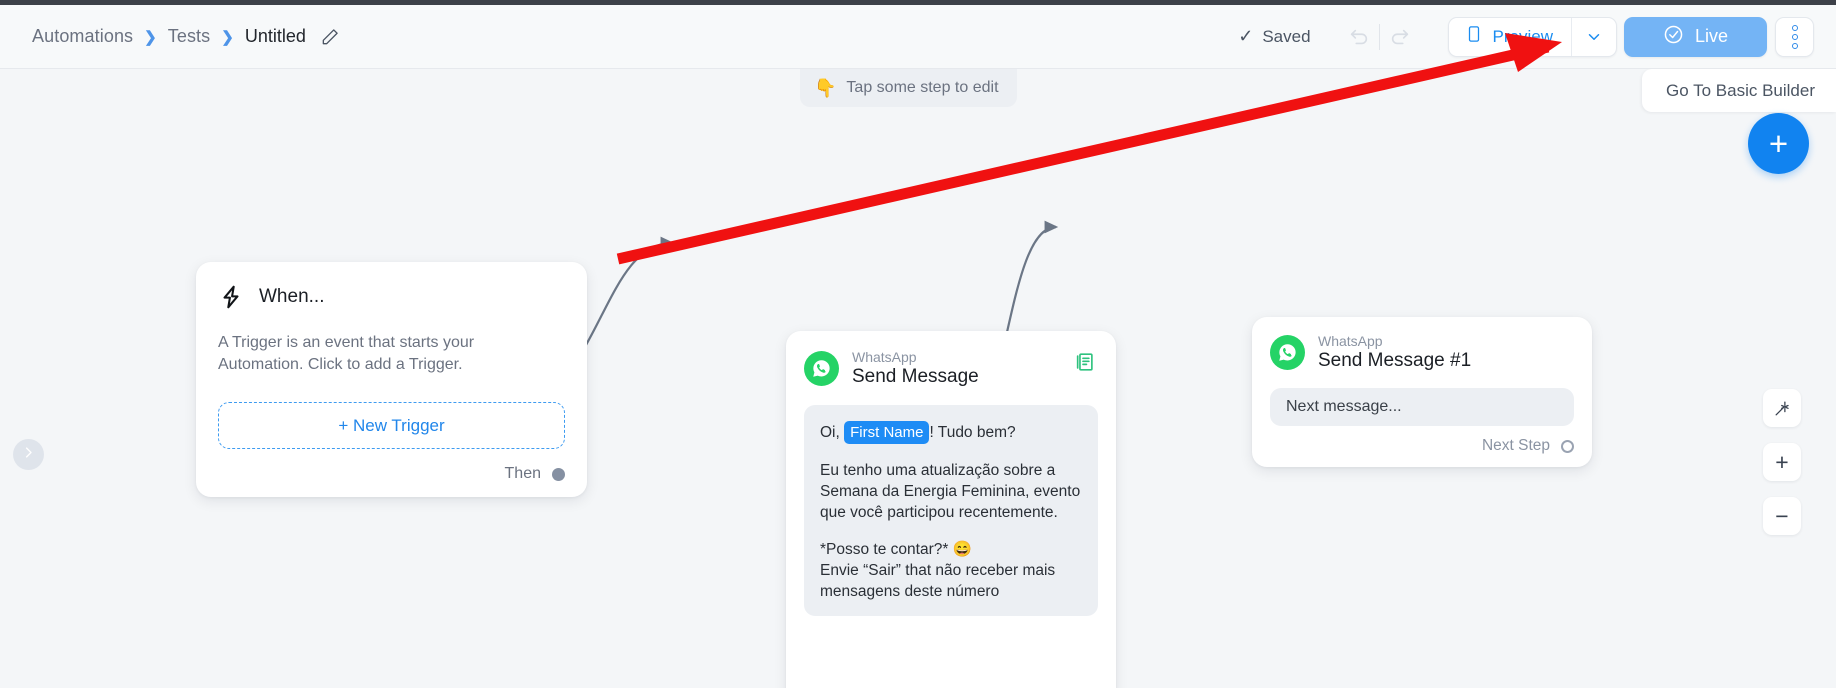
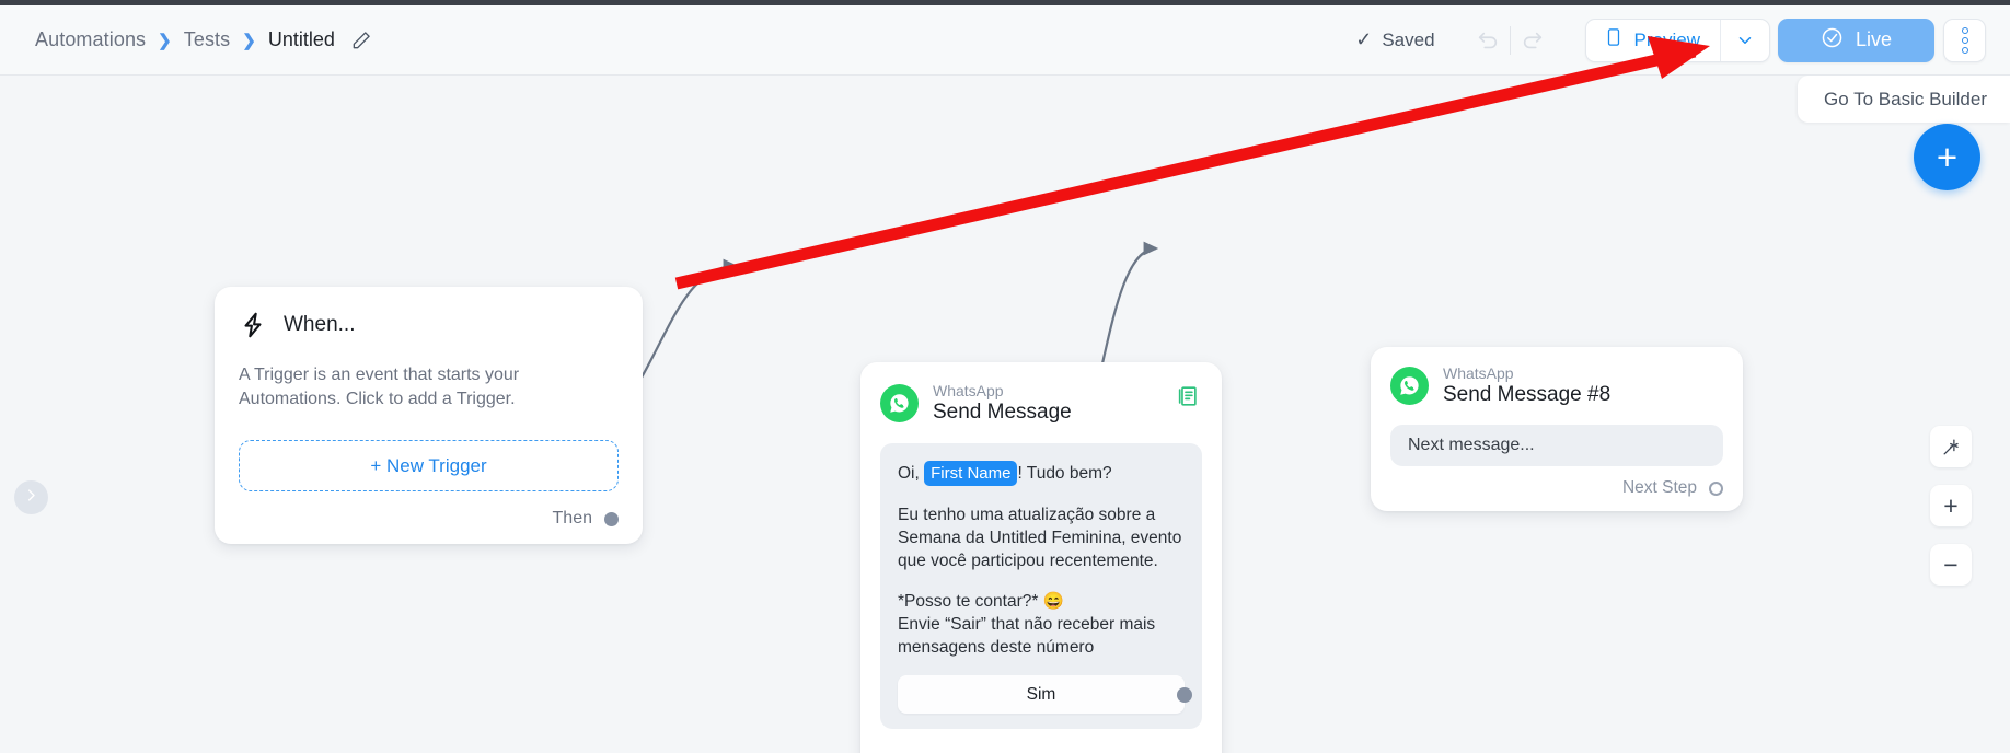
  Automations
  ❯
  Tests
  ❯
  Untitled
  ✓
  Saved
  Live
- 👇
- Tap some step to edit
  Go To Basic Builder
  +
  +
  −
  When...
- A Trigger is an event that starts your Automation. Click to add a Trigger.
+ A Trigger is an event that starts your Automations. Click to add a Trigger.
  + New Trigger
  Then
  WhatsApp
  Send Message
  Oi, First Name ! Tudo bem?
- Eu tenho uma atualização sobre a Semana da Energia Feminina, evento que você participou recentemente.
+ Eu tenho uma atualização sobre a Semana da Untitled Feminina, evento que você participou recentemente.
  *Posso te contar?* 😄
  Envie “Sair” that não receber mais
  mensagens deste número
+ Sim
  WhatsApp
- Send Message #1
+ Send Message #8
  Next message...
  Next Step
